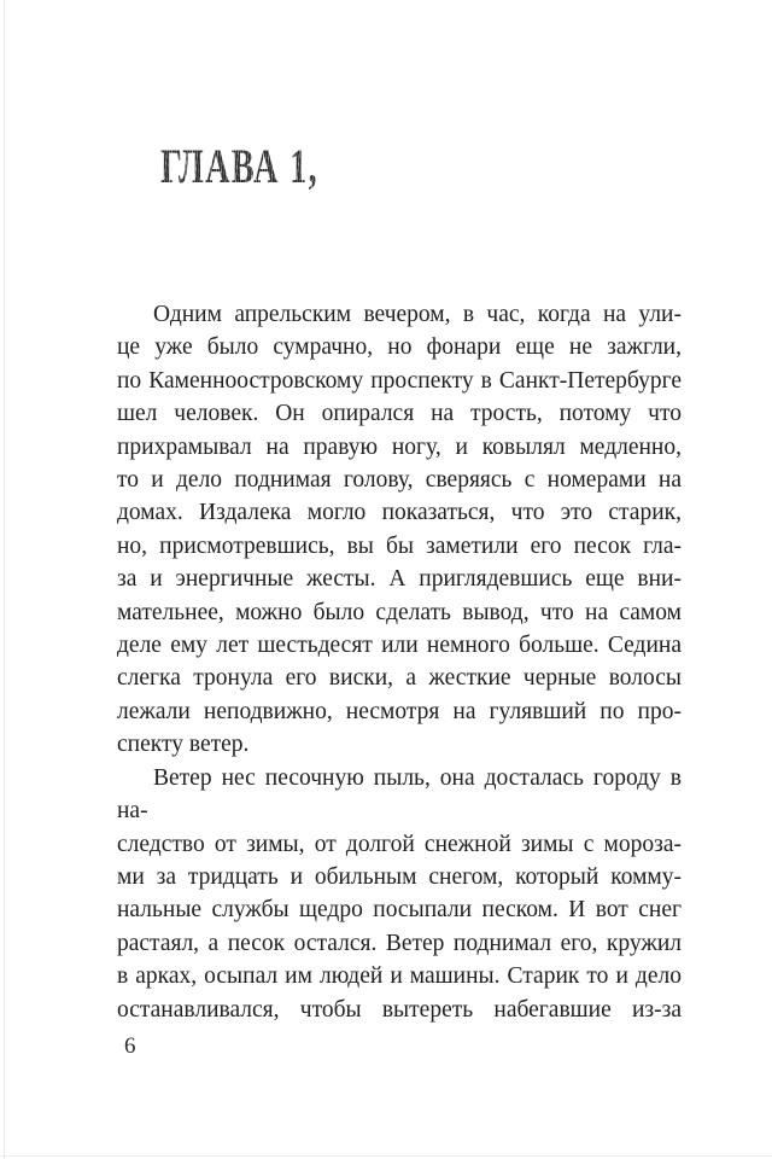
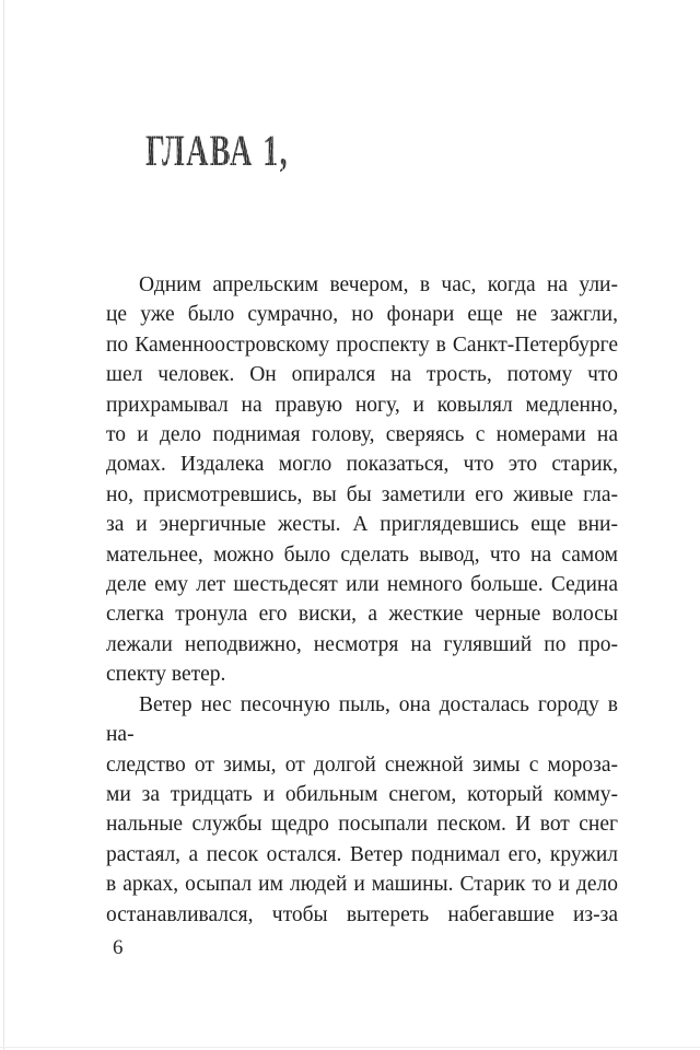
  ГЛАВА 1,
  Одним апрельским вечером, в час, когда на ули-
  це уже было сумрачно, но фонари еще не зажгли,
  по Каменноостровскому проспекту в Санкт-Петербурге
  шел человек. Он опирался на трость, потому что
  прихрамывал на правую ногу, и ковылял медленно,
  то и дело поднимая голову, сверяясь с номерами на
  домах. Издалека могло показаться, что это старик,
- но, присмотревшись, вы бы заметили его песок гла-
+ но, присмотревшись, вы бы заметили его живые гла-
  за и энергичные жесты. А приглядевшись еще вни-
  мательнее, можно было сделать вывод, что на самом
  деле ему лет шестьдесят или немного больше. Седина
  слегка тронула его виски, а жесткие черные волосы
  лежали неподвижно, несмотря на гулявший по про-
  спекту ветер.
  Ветер нес песочную пыль, она досталась городу в на-
  следство от зимы, от долгой снежной зимы с мороза-
  ми за тридцать и обильным снегом, который комму-
  нальные службы щедро посыпали песком. И вот снег
  растаял, а песок остался. Ветер поднимал его, кружил
  в арках, осыпал им людей и машины. Старик то и дело
  останавливался, чтобы вытереть набегавшие из-за
  6
